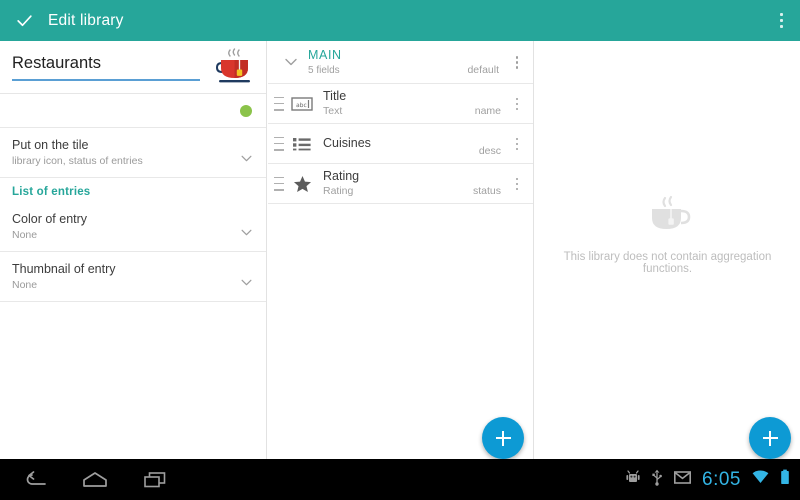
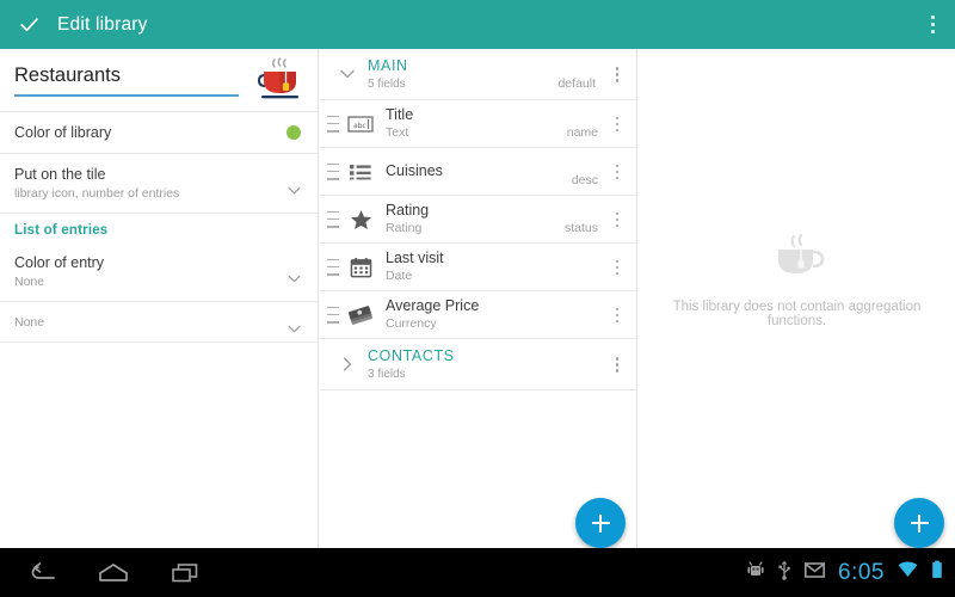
  Edit library
  Restaurants
+ Color of library
  Put on the tile
- library icon, status of entries
+ library icon, number of entries
  List of entries
  Color of entry
  None
- Thumbnail of entry
  None
  MAIN
  5 fields
  default
  Title
  Text
  name
  Cuisines
  desc
  Rating
  Rating
  status
+ Last visit
+ Date
+ Average Price
+ Currency
+ CONTACTS
+ 3 fields
  This library does not contain aggregation functions.
  6:05
